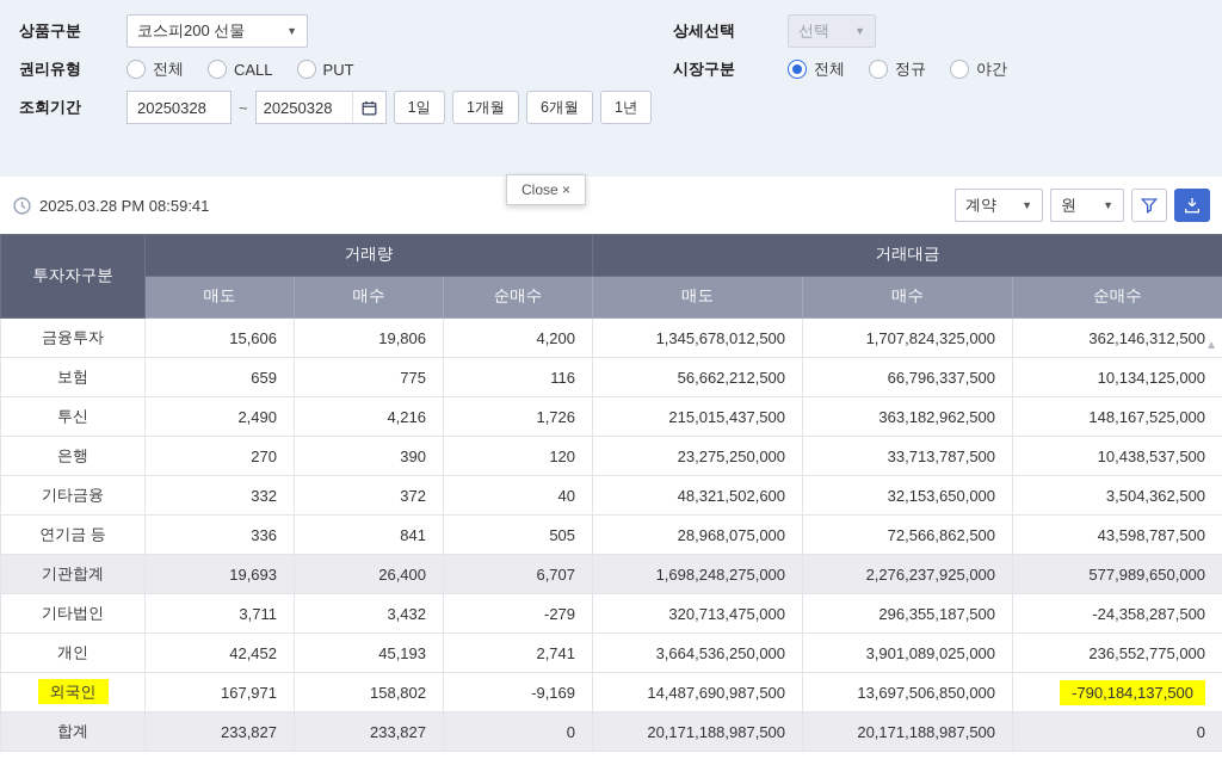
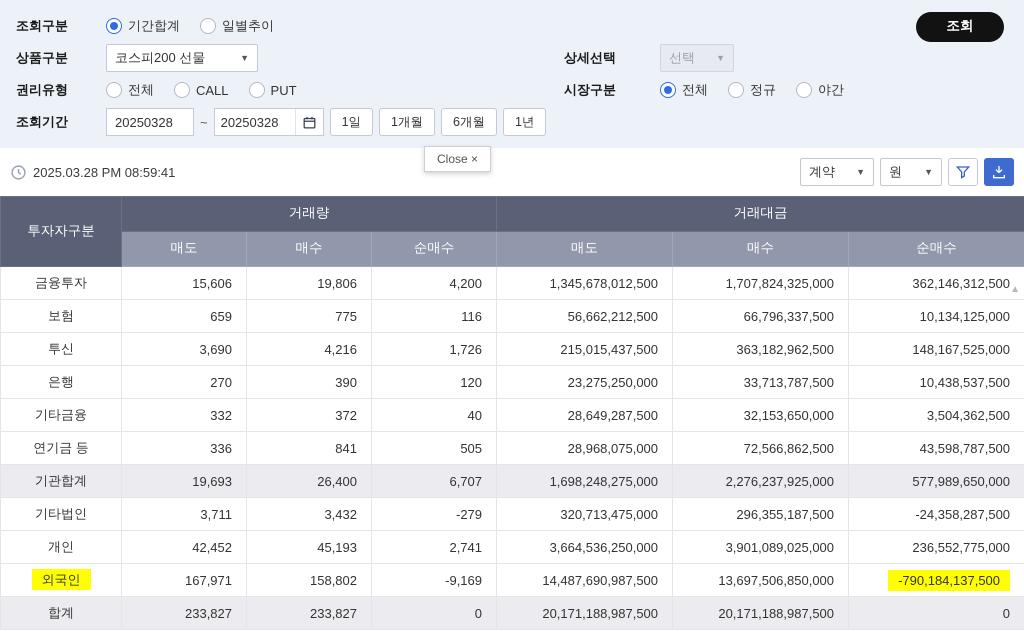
+ 조회구분
+ 기간합계
+ 일별추이
  상품구분
  코스피200 선물
  ▼
  상세선택
  선택
  ▼
  권리유형
  전체
  CALL
  PUT
  시장구분
  전체
  정규
  야간
  조회기간
  20250328
  ~
  20250328
  1일
  1개월
  6개월
  1년
+ 조회
  Close ×
  2025.03.28 PM 08:59:41
  계약
  ▼
  원
  ▼
  투자자구분	거래량	거래대금
  매도	매수	순매수	매도	매수	순매수
  금융투자	15,606	19,806	4,200	1,345,678,012,500	1,707,824,325,000	362,146,312,500
  보험	659	775	116	56,662,212,500	66,796,337,500	10,134,125,000
- 투신	2,490	4,216	1,726	215,015,437,500	363,182,962,500	148,167,525,000
+ 투신	3,690	4,216	1,726	215,015,437,500	363,182,962,500	148,167,525,000
  은행	270	390	120	23,275,250,000	33,713,787,500	10,438,537,500
- 기타금융	332	372	40	48,321,502,600	32,153,650,000	3,504,362,500
+ 기타금융	332	372	40	28,649,287,500	32,153,650,000	3,504,362,500
  연기금 등	336	841	505	28,968,075,000	72,566,862,500	43,598,787,500
  기관합계	19,693	26,400	6,707	1,698,248,275,000	2,276,237,925,000	577,989,650,000
  기타법인	3,711	3,432	-279	320,713,475,000	296,355,187,500	-24,358,287,500
  개인	42,452	45,193	2,741	3,664,536,250,000	3,901,089,025,000	236,552,775,000
  외국인	167,971	158,802	-9,169	14,487,690,987,500	13,697,506,850,000	-790,184,137,500
  합계	233,827	233,827	0	20,171,188,987,500	20,171,188,987,500	0
  ▲
